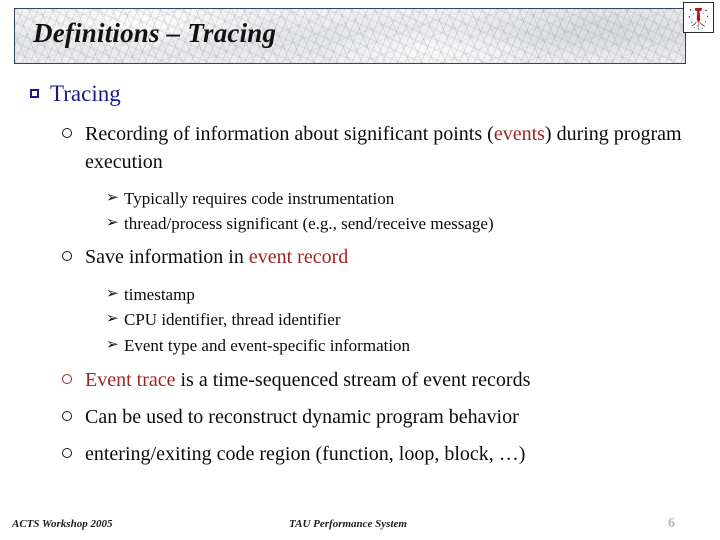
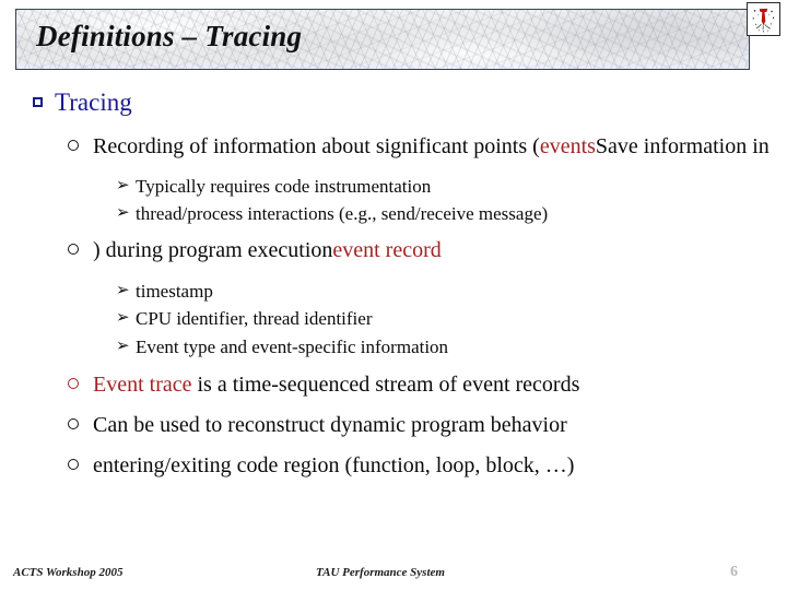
  Definitions – Tracing
  Tracing
- Recording of information about significant points (events) during program execution
+ Recording of information about significant points (eventsSave information in
  ➢
  Typically requires code instrumentation
  ➢
- thread/process significant (e.g., send/receive message)
+ thread/process interactions (e.g., send/receive message)
- Save information in event record
+ ) during program executionevent record
  ➢
  timestamp
  ➢
  CPU identifier, thread identifier
  ➢
  Event type and event-specific information
  Event trace is a time-sequenced stream of event records
  Can be used to reconstruct dynamic program behavior
  entering/exiting code region (function, loop, block, …)
  ACTS Workshop 2005
  TAU Performance System
  6
